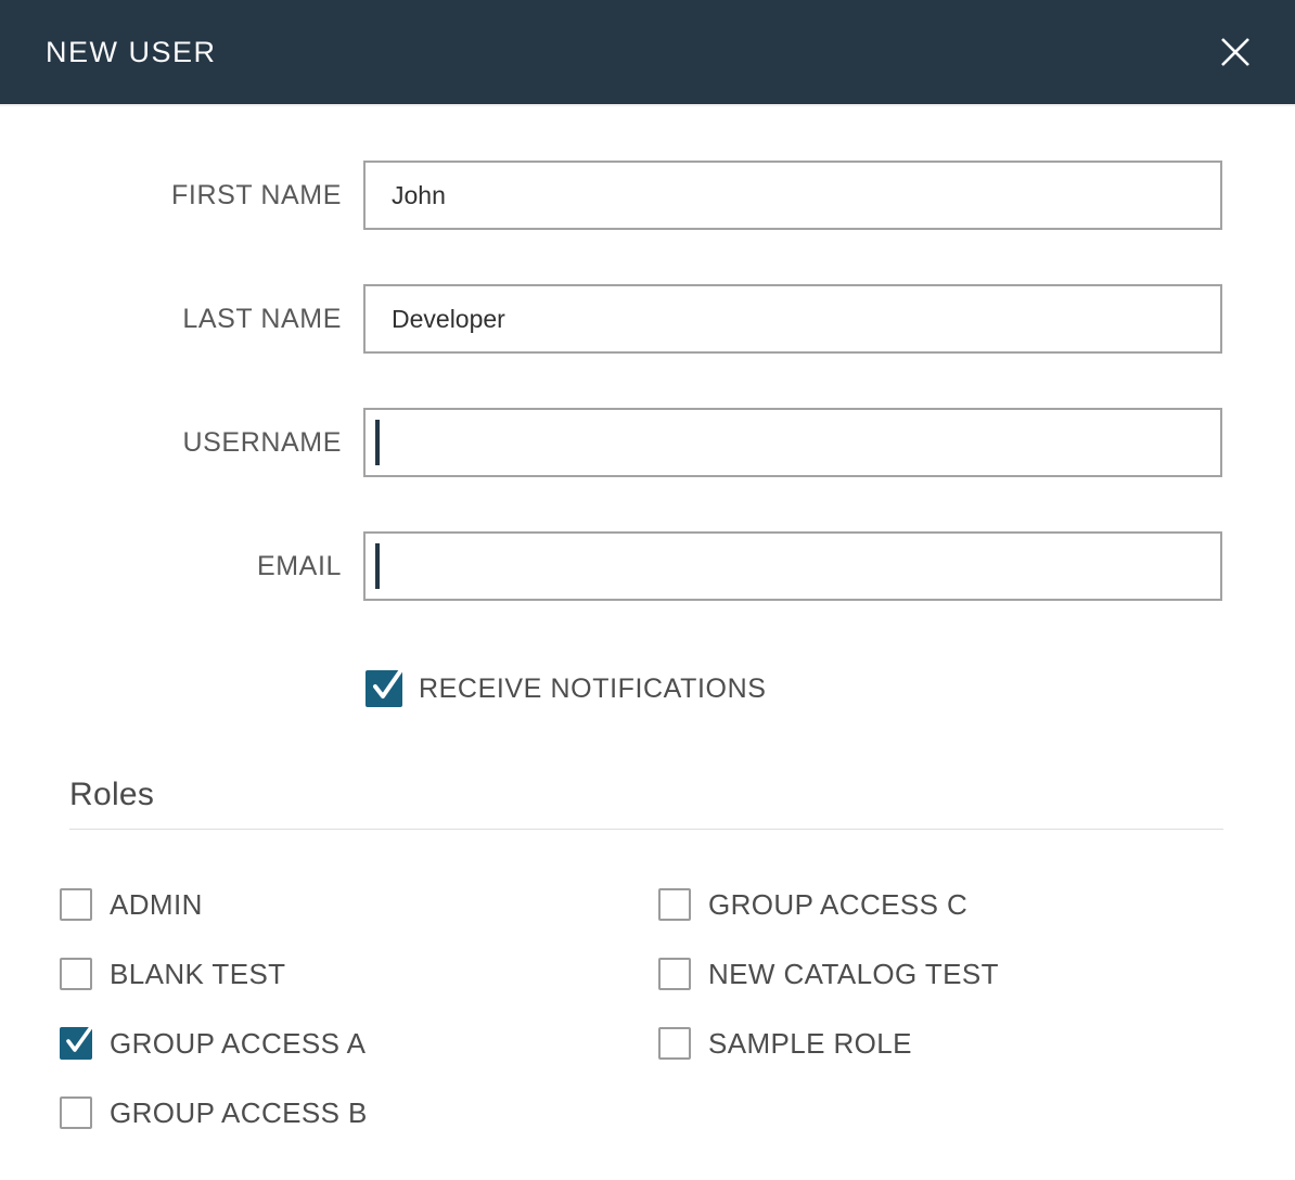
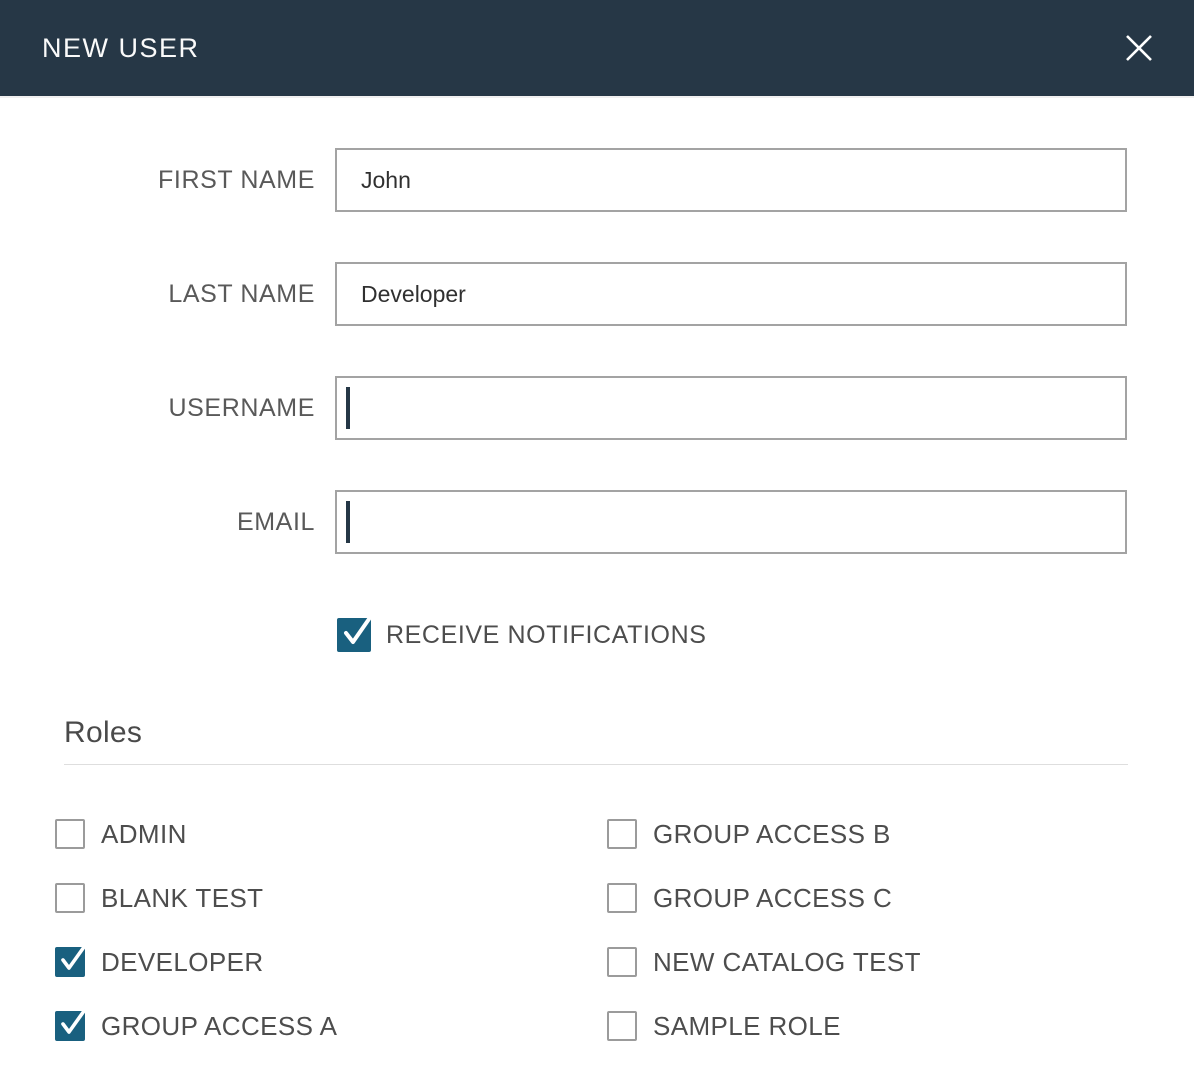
  NEW USER
  FIRST NAME
  John
  LAST NAME
  Developer
  USERNAME
  EMAIL
  RECEIVE NOTIFICATIONS
  Roles
  ADMIN
  BLANK TEST
+ DEVELOPER
  GROUP ACCESS A
  GROUP ACCESS B
  GROUP ACCESS C
  NEW CATALOG TEST
  SAMPLE ROLE
